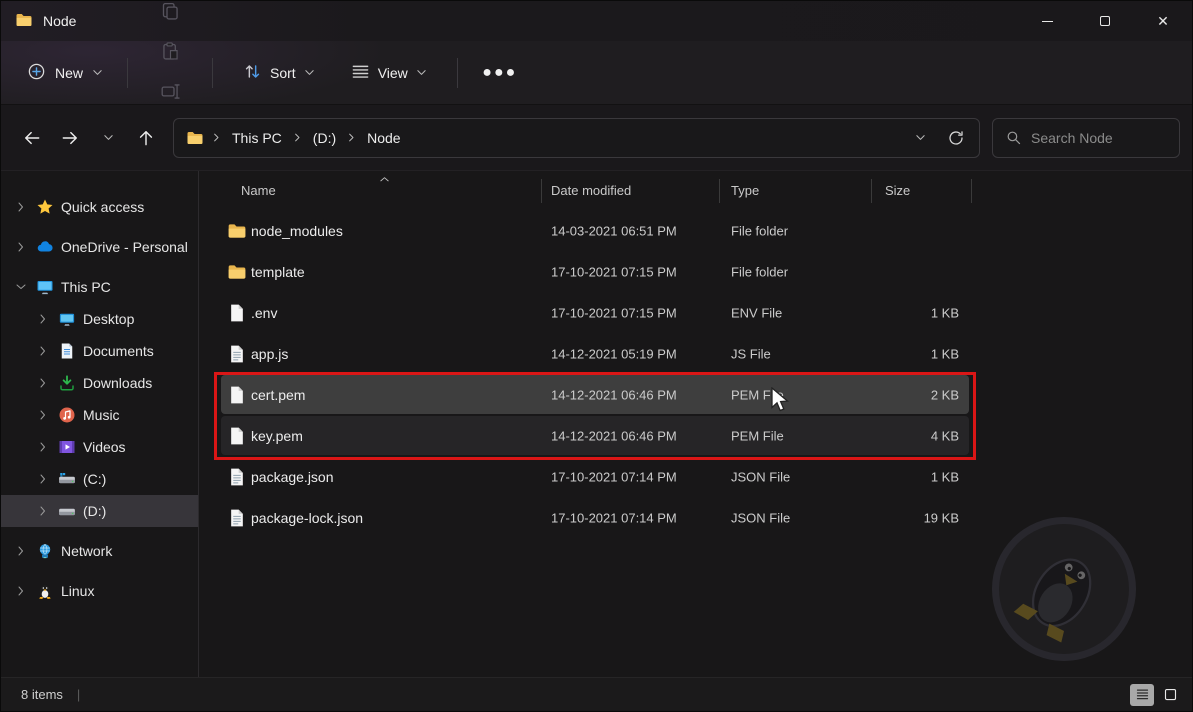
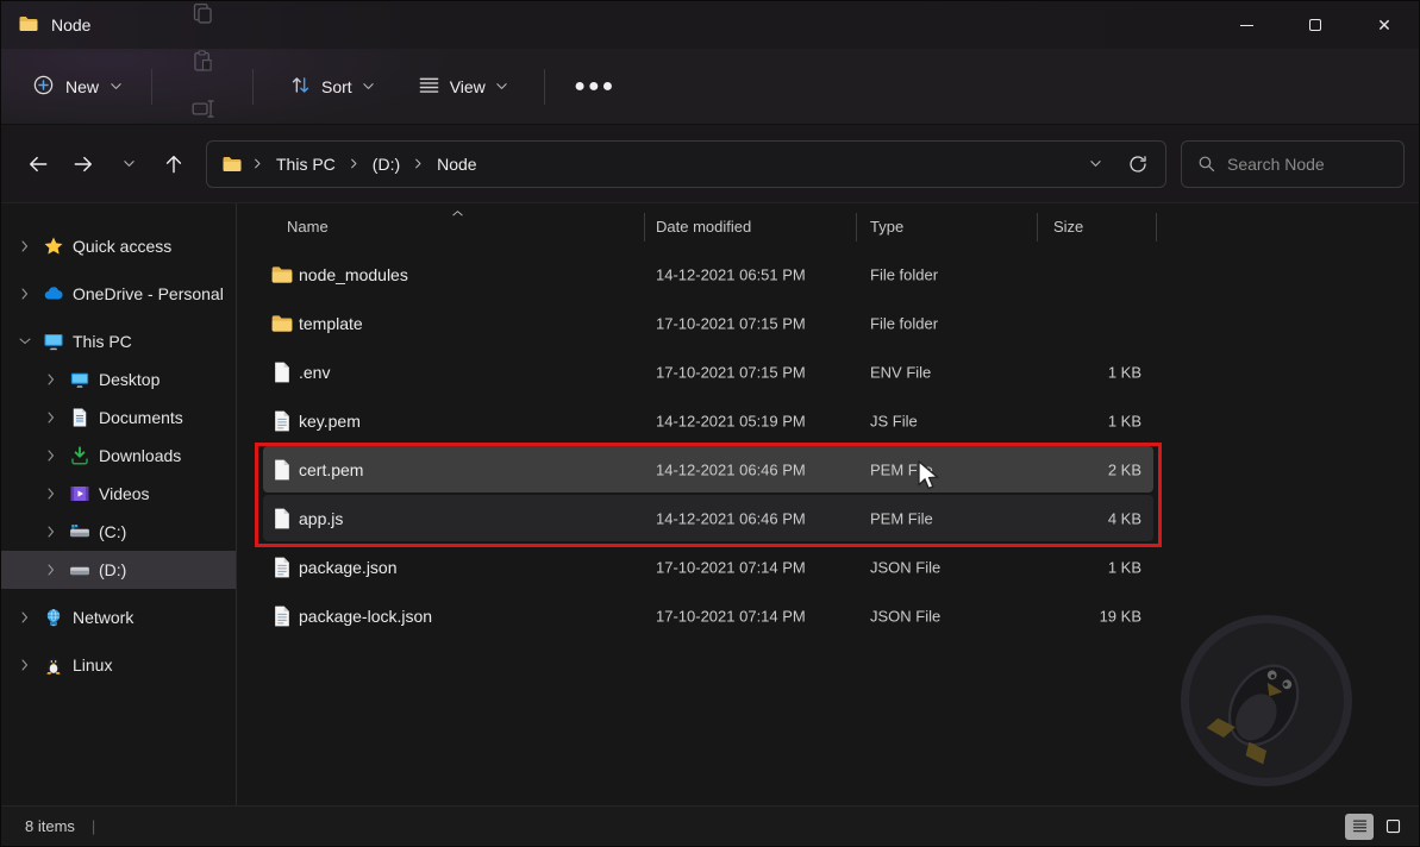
  Node
  ✕
  New
  Sort
  View
  ●●●
  This PC
  (D:)
  Node
  Search Node
  Quick access
  OneDrive - Personal
  This PC
  Desktop
  Documents
  Downloads
- Music
  Videos
  (C:)
  (D:)
  Network
  Linux
  Name
  Date modified
  Type
  Size
  node_modules
- 14-03-2021 06:51 PM
+ 14-12-2021 06:51 PM
  File folder
  template
  17-10-2021 07:15 PM
  File folder
  .env
  17-10-2021 07:15 PM
  ENV File
  1 KB
- app.js
+ key.pem
  14-12-2021 05:19 PM
  JS File
  1 KB
  cert.pem
  14-12-2021 06:46 PM
  2 KB
- key.pem
+ app.js
  14-12-2021 06:46 PM
  PEM File
  4 KB
  package.json
  17-10-2021 07:14 PM
  JSON File
  1 KB
  package-lock.json
  17-10-2021 07:14 PM
  JSON File
  19 KB
  8 items
  |
